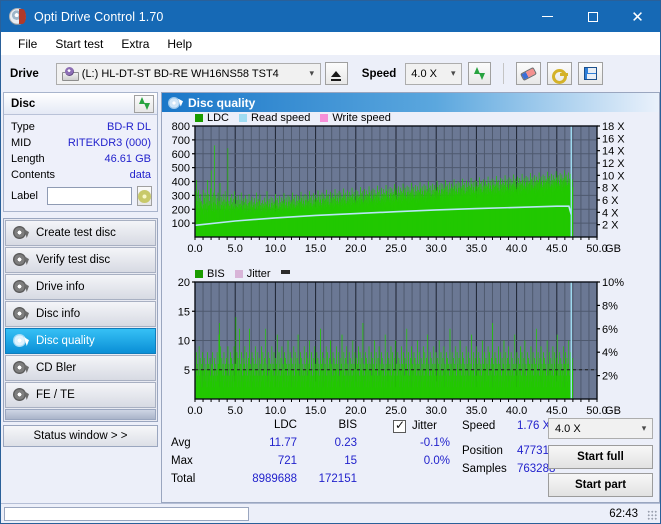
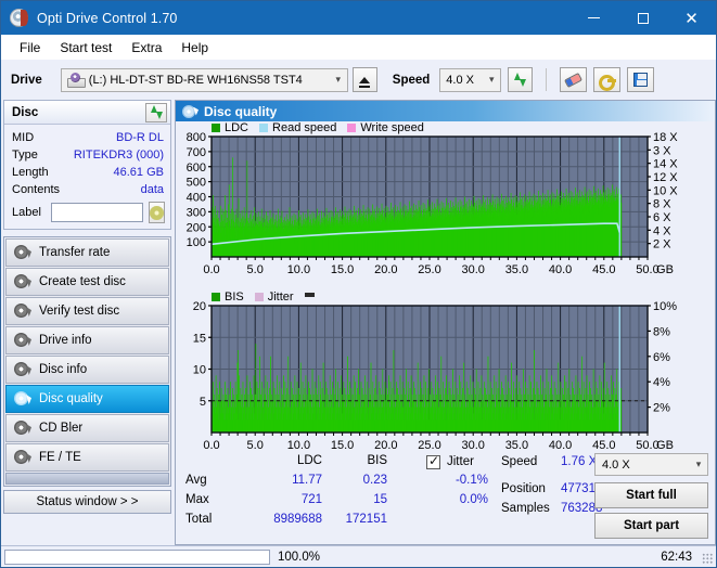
  Opti Drive Control 1.70
  ✕
  File
  Start test
  Extra
  Help
  Drive
  (L:) HL-DT-ST BD-RE WH16NS58 TST4
  ▾
  Speed
  4.0 X
  ▾
  Disc
- Type
+ MID
  BD-R DL
- MID
+ Type
  RITEKDR3 (000)
  Length
  46.61 GB
  Contents
  data
  Label
+ Transfer rate
  Create test disc
  Verify test disc
  Drive info
  Disc info
  Disc quality
  CD Bler
  FE / TE
  Status window > >
  Disc quality
  LDC
  Read speed
  Write speed
  100
  200
  300
  400
  500
  600
  700
  800
  2 X
  4 X
  6 X
  8 X
  10 X
  12 X
  14 X
- 16 X
+ 3 X
  18 X
  0.0
  5.0
  10.0
  15.0
  20.0
  25.0
  30.0
  35.0
  40.0
  45.0
  50.0
  GB
  BIS
  Jitter
  5
  10
  15
  20
  2%
  4%
  6%
  8%
  10%
  0.0
  5.0
  10.0
  15.0
  20.0
  25.0
  30.0
  35.0
  40.0
  45.0
  50.0
  GB
  LDC
  BIS
  Avg
  11.77
  0.23
  Max
  721
  15
  Total
  8989688
  172151
  Jitter
  -0.1%
  0.0%
  Speed
  1.76 X
  Position
  47731
  Samples
  763288
  4.0 X
  ▾
  Start full
  Start part
+ 100.0%
  62:43
